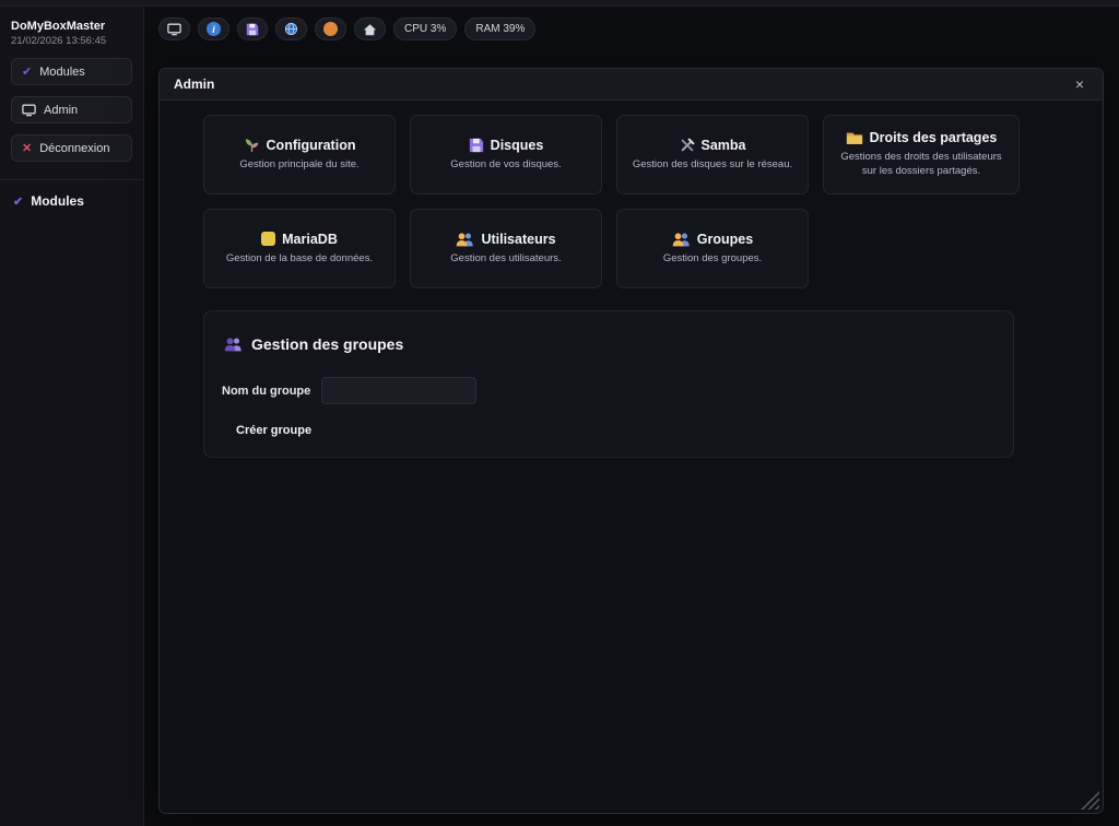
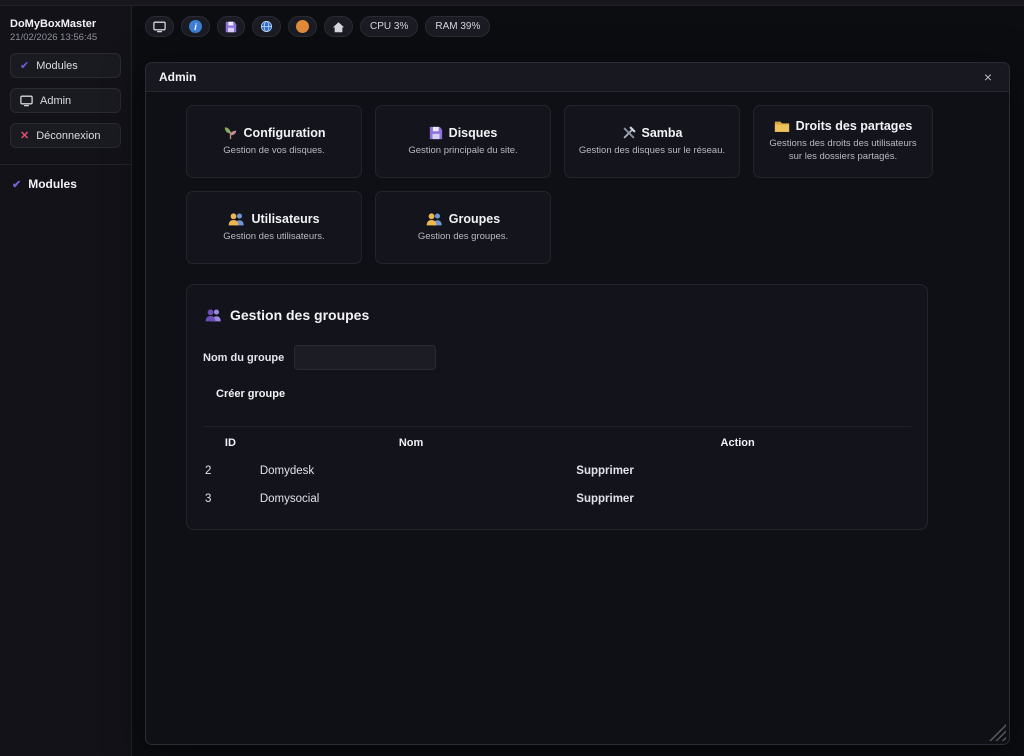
  DoMyBoxMaster
  21/02/2026 13:56:45
  ✔
  Modules
  Admin
  ✕
  Déconnexion
  ✔
  Modules
  i
  CPU 3%
  RAM 39%
  Admin
  ×
  Configuration
- Gestion principale du site.
+ Gestion de vos disques.
  Disques
- Gestion de vos disques.
+ Gestion principale du site.
  Samba
  Gestion des disques sur le réseau.
  Droits des partages
  Gestions des droits des utilisateurs sur les dossiers partagés.
- MariaDB
- Gestion de la base de données.
  Utilisateurs
  Gestion des utilisateurs.
  Groupes
  Gestion des groupes.
  Gestion des groupes
  Nom du groupe
  Créer groupe
+ ID	Nom	Action
+ 2	Domydesk	Supprimer
+ 3	Domysocial	Supprimer
